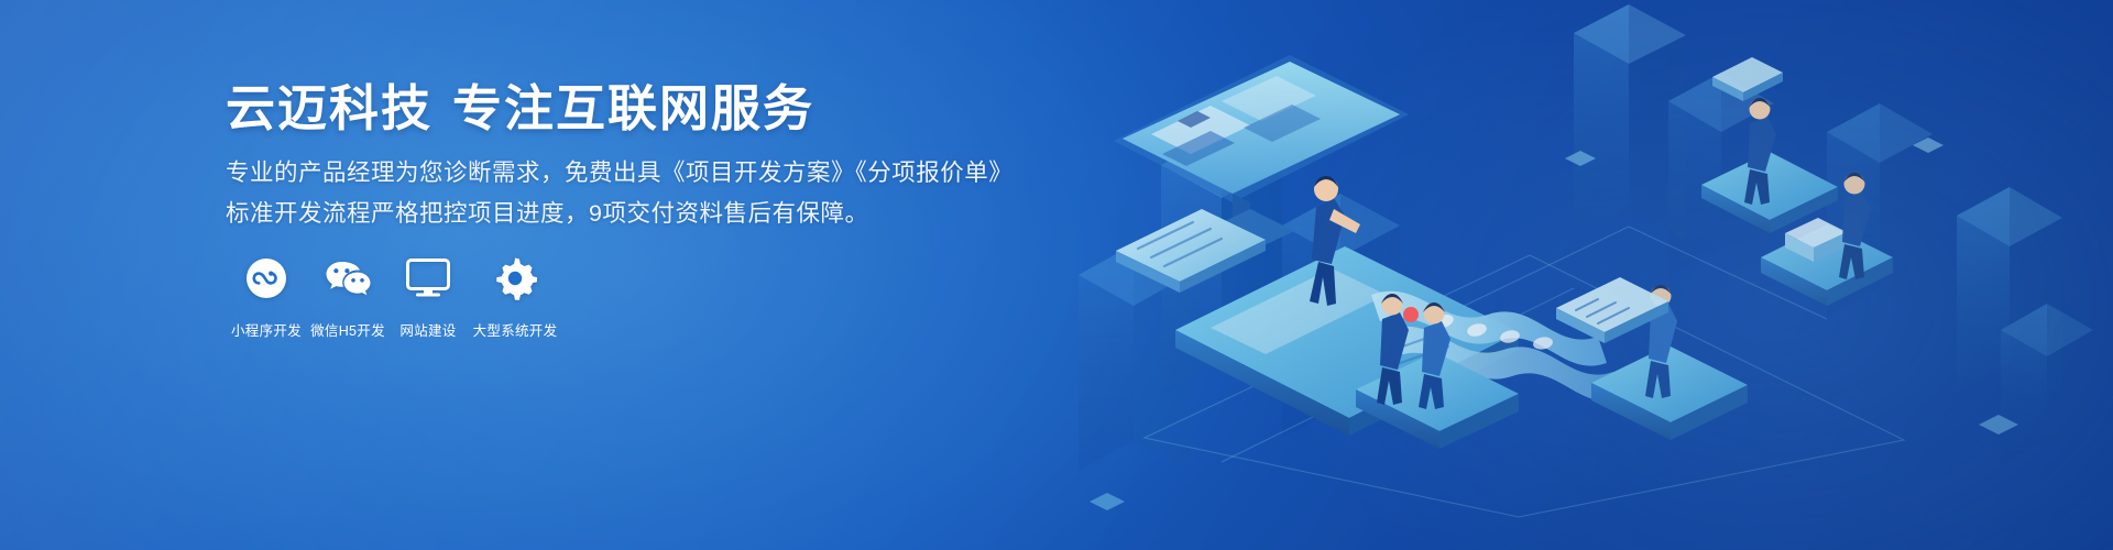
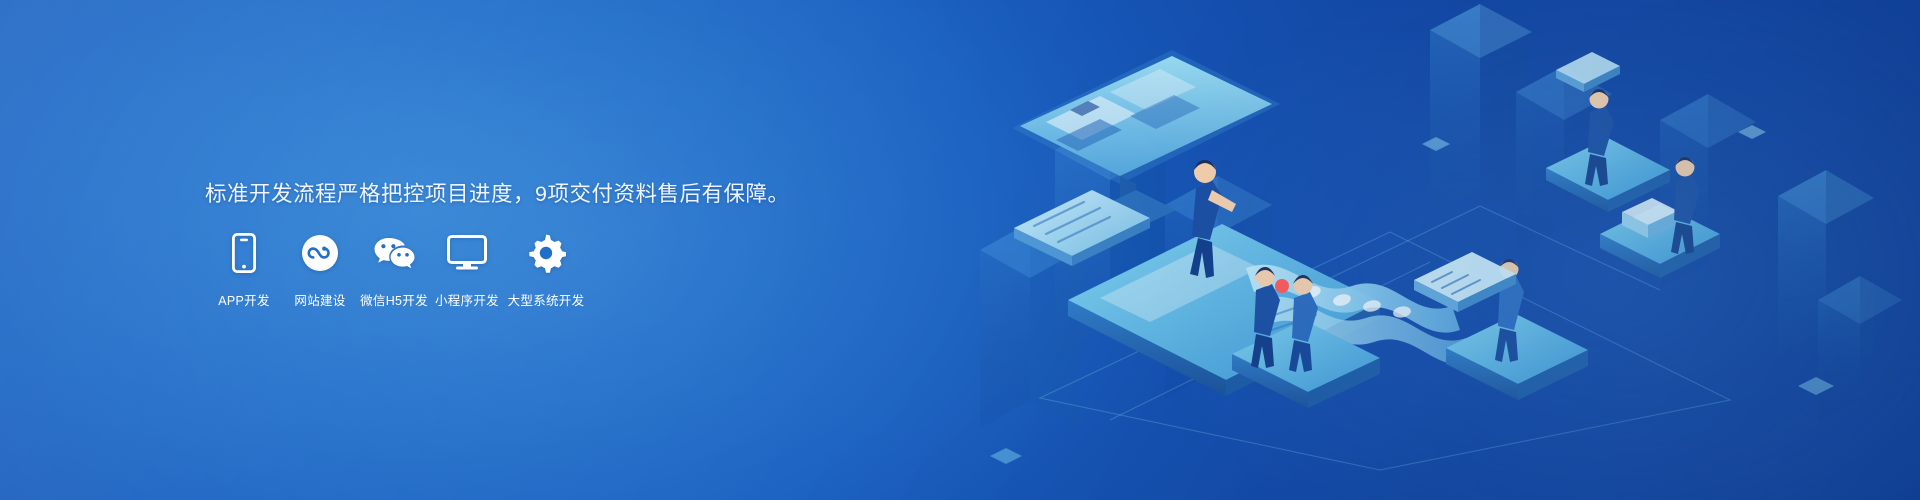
- 云迈科技 专注互联网服务
- 专业的产品经理为您诊断需求，免费出具《项目开发方案》《分项报价单》
  标准开发流程严格把控项目进度，9项交付资料售后有保障。
+ APP开发
- 小程序开发
+ 网站建设
  微信H5开发
- 网站建设
+ 小程序开发
  大型系统开发
